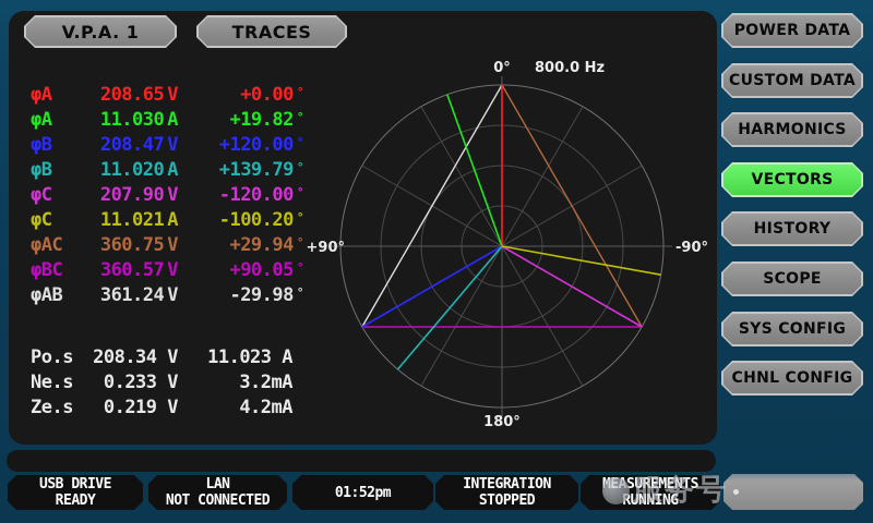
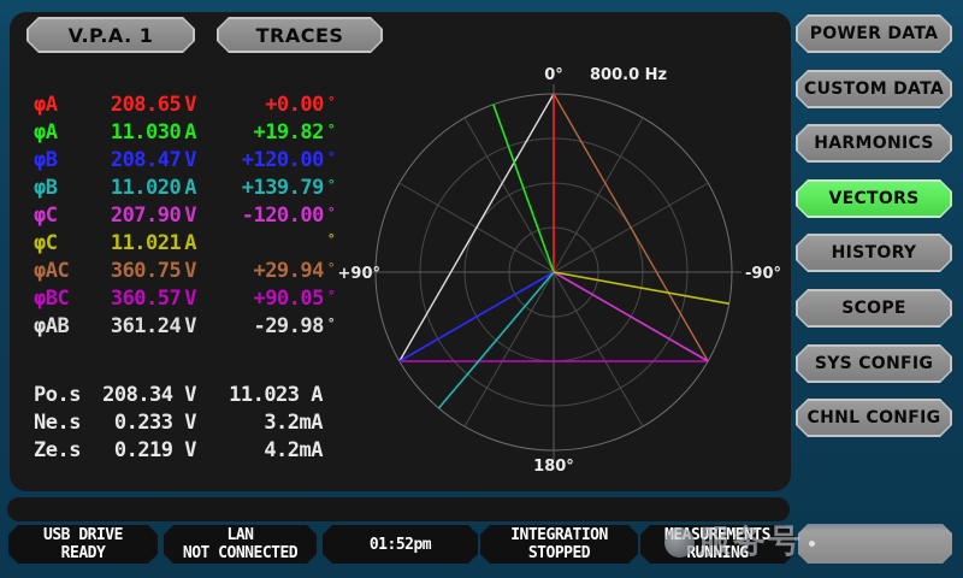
  V.P.A. 1
  TRACES
  φA
  208.65
  V
  +0.00
  °
  φA
  11.030
  A
  +19.82
  °
  φB
  208.47
  V
  +120.00
  °
  φB
  11.020
  A
  +139.79
  °
  φC
  207.90
  V
  -120.00
  °
  φC
  11.021
  A
- -100.20
  °
  φAC
  360.75
  V
  +29.94
  °
  φBC
  360.57
  V
  +90.05
  °
  φAB
  361.24
  V
  -29.98
  °
  Po.s
  208.34 V
  11.023 A
  Ne.s
  0.233 V
  3.2mA
  Ze.s
  0.219 V
  4.2mA
  0°
  800.0 Hz
  +90°
  -90°
  180°
  POWER DATA
  CUSTOM DATA
  HARMONICS
  VECTORS
  HISTORY
  SCOPE
  SYS CONFIG
  CHNL CONFIG
  USB DRIVE
  READY
  LAN
  NOT CONNECTED
  01:52pm
  INTEGRATION
  STOPPED
  MEASUREMENTS
  RUNNING
  服务号
